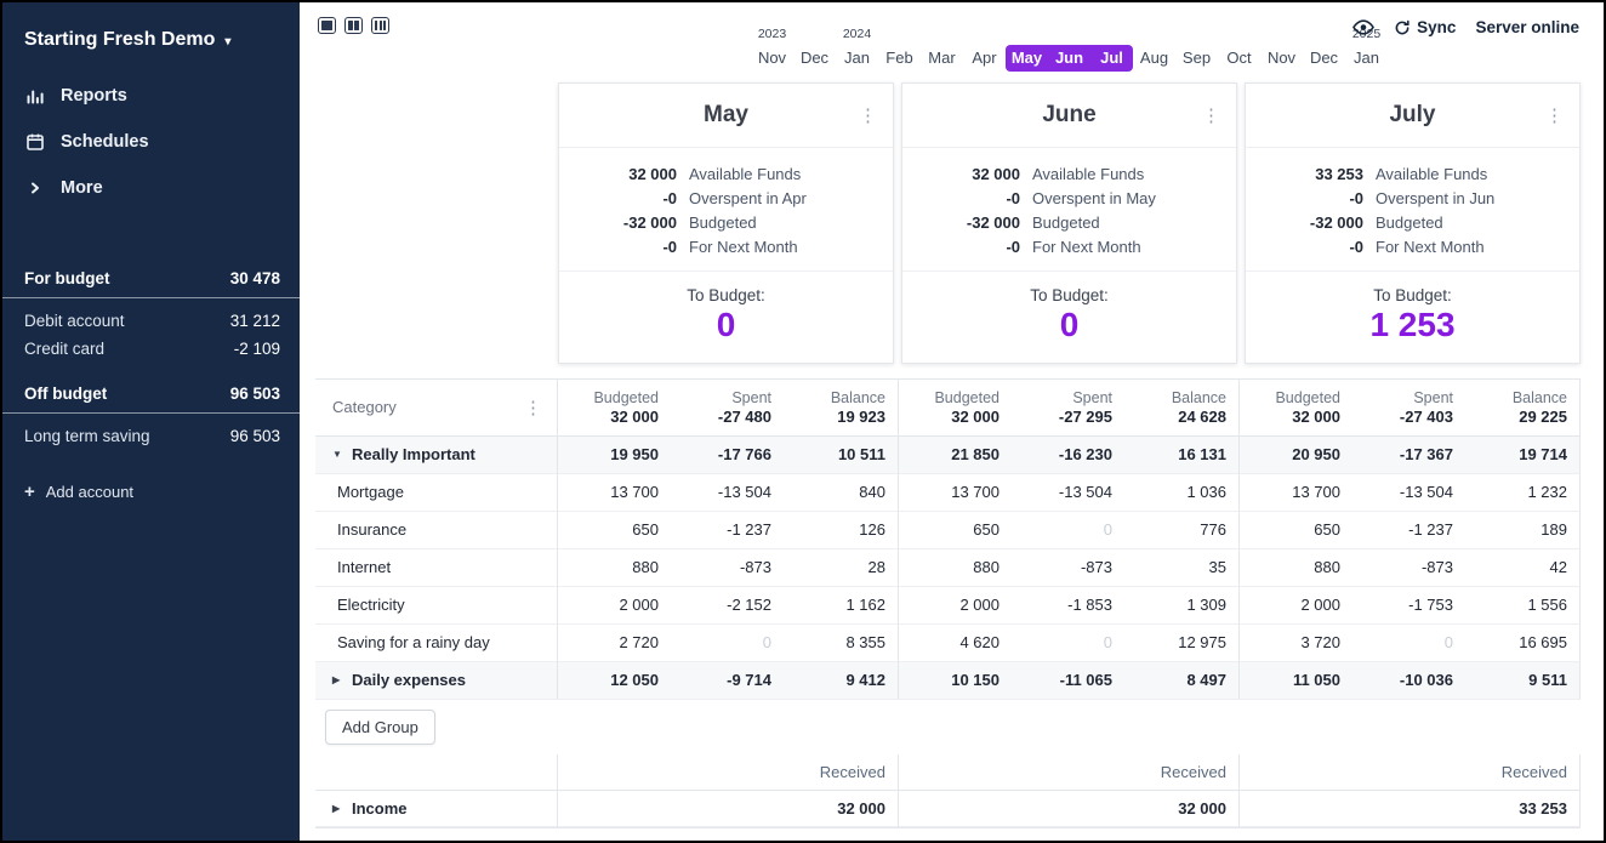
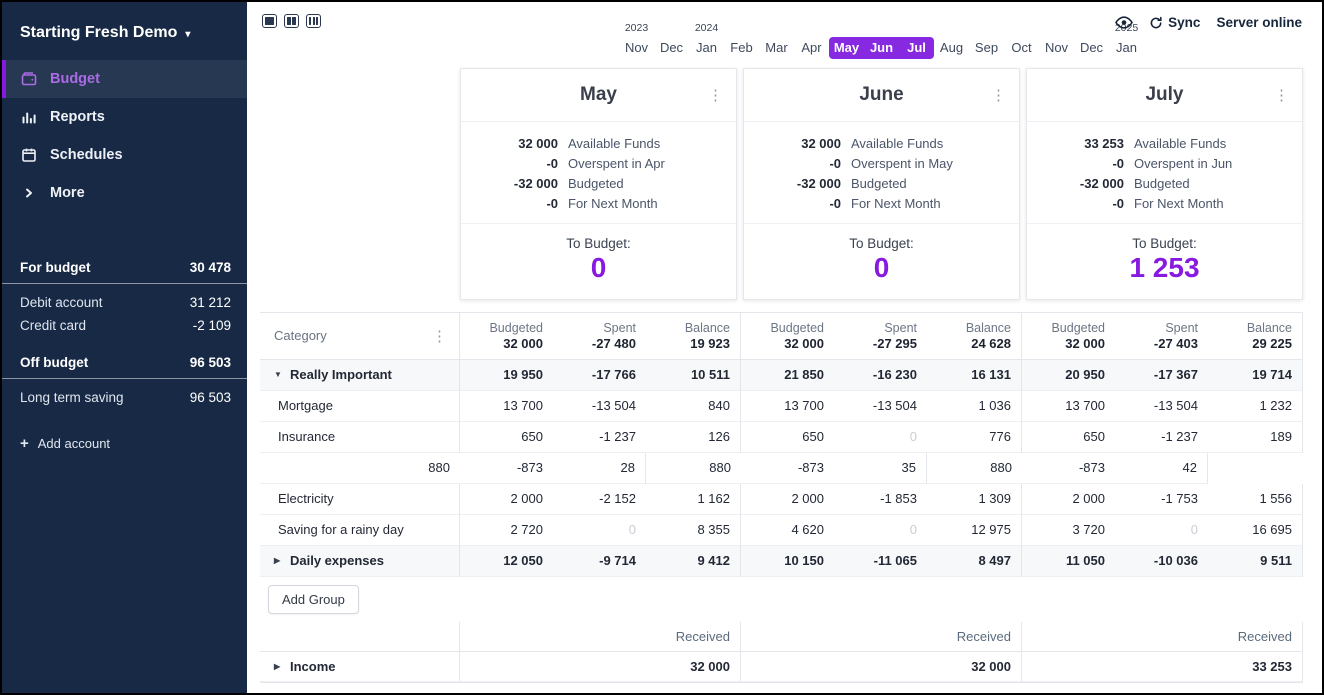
  Starting Fresh Demo
  ▾
+ Budget
  Reports
  Schedules
  More
  For budget
  30 478
  Debit account
  31 212
  Credit card
  -2 109
  Off budget
  96 503
  Long term saving
  96 503
  +
  Add account
  2023
  Nov
  Dec
  2024
  Jan
  Feb
  Mar
  Apr
  May
  Jun
  Jul
  Aug
  Sep
  Oct
  Nov
  Dec
  225
  Jan
  Sync
  Server online
  May
  ⋮
  32 000
  Available Funds
  -0
  Overspent in Apr
  -32 000
  Budgeted
  -0
  For Next Month
  To Budget:
  0
  June
  ⋮
  32 000
  Available Funds
  -0
  Overspent in May
  -32 000
  Budgeted
  -0
  For Next Month
  To Budget:
  0
  July
  ⋮
  33 253
  Available Funds
  -0
  Overspent in Jun
  -32 000
  Budgeted
  -0
  For Next Month
  To Budget:
  1 253
  Category
  ⋮
  Budgeted
  32 000
  Spent
  -27 480
  Balance
  19 923
  Budgeted
  32 000
  Spent
  -27 295
  Balance
  24 628
  Budgeted
  32 000
  Spent
  -27 403
  Balance
  29 225
  ▼
  Really Important
  19 950
  -17 766
  10 511
  21 850
  -16 230
  16 131
  20 950
  -17 367
  19 714
  Mortgage
  13 700
  -13 504
  840
  13 700
  -13 504
  1 036
  13 700
  -13 504
  1 232
  Insurance
  650
  -1 237
  126
  650
  0
  776
  650
  -1 237
  189
- Internet
  880
  -873
  28
  880
  -873
  35
  880
  -873
  42
  Electricity
  2 000
  -2 152
  1 162
  2 000
  -1 853
  1 309
  2 000
  -1 753
  1 556
  Saving for a rainy day
  2 720
  0
  8 355
  4 620
  0
  12 975
  3 720
  0
  16 695
  ▶
  Daily expenses
  12 050
  -9 714
  9 412
  10 150
  -11 065
  8 497
  11 050
  -10 036
  9 511
  Add Group
  Received
  Received
  Received
  ▶
  Income
  32 000
  32 000
  33 253
